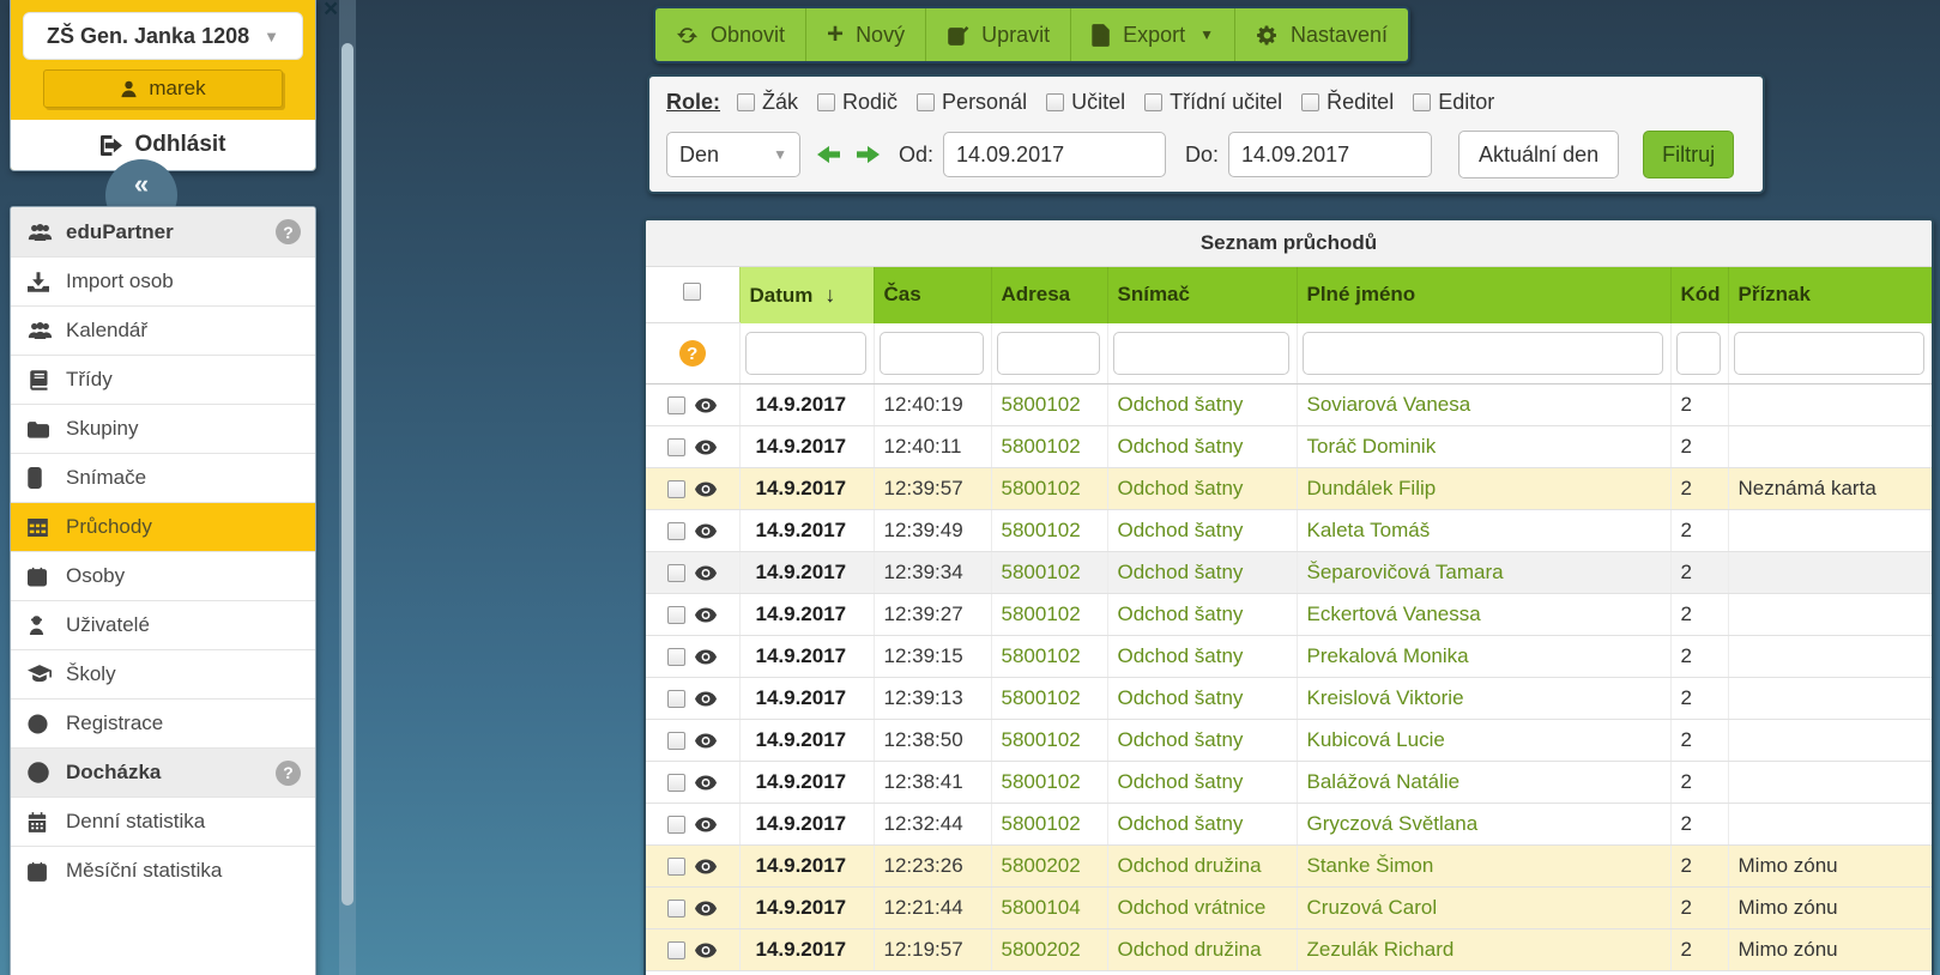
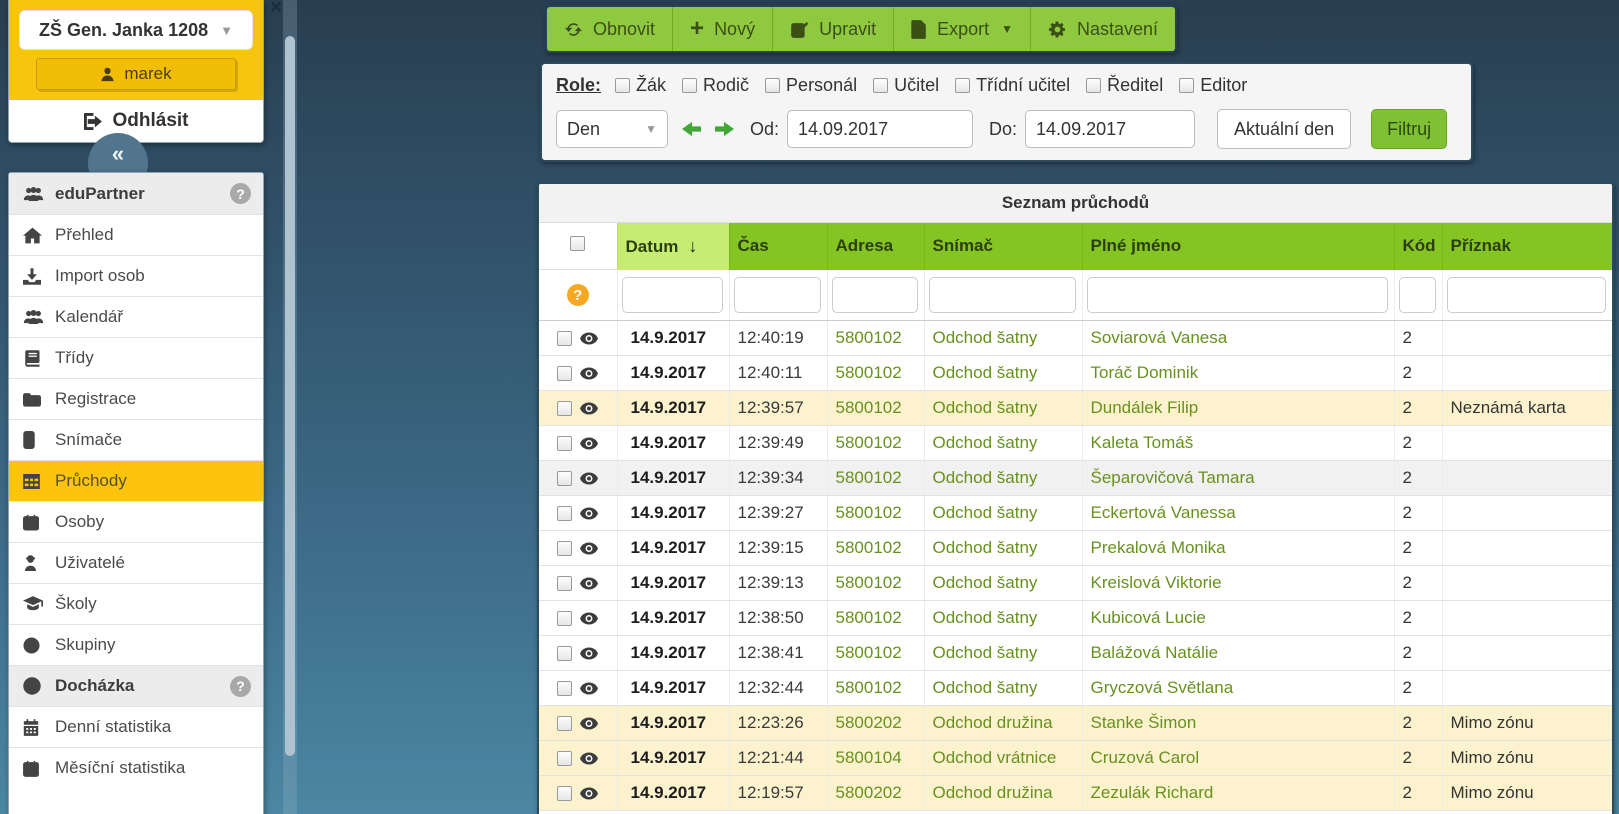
  ZŠ Gen. Janka 1208
  ▼
  marek
  Odhlásit
  «
  eduPartner
  ?
+ Přehled
  Import osob
  Kalendář
  Třídy
- Skupiny
+ Registrace
  Snímače
  Průchody
  Osoby
  Uživatelé
  Školy
- Registrace
+ Skupiny
  Docházka
  ?
  Denní statistika
  Měsíční statistika
  Obnovit
  +
  Nový
  Upravit
  Export
  ▼
  Nastavení
  Role:
  Žák
  Rodič
  Personál
  Učitel
  Třídní učitel
  Ředitel
  Editor
  Den
  ▼
  Od:
  14.09.2017
  Do:
  14.09.2017
  Aktuální den
  Filtruj
  Seznam průchodů
  	Datum ↓	Čas	Adresa	Snímač	Plné jméno	Kód	Příznak
  ?
  	14.9.2017	12:40:19	5800102	Odchod šatny	Soviarová Vanesa	2
  	14.9.2017	12:40:11	5800102	Odchod šatny	Toráč Dominik	2
  	14.9.2017	12:39:57	5800102	Odchod šatny	Dundálek Filip	2	Neznámá karta
  	14.9.2017	12:39:49	5800102	Odchod šatny	Kaleta Tomáš	2
  	14.9.2017	12:39:34	5800102	Odchod šatny	Šeparovičová Tamara	2
  	14.9.2017	12:39:27	5800102	Odchod šatny	Eckertová Vanessa	2
  	14.9.2017	12:39:15	5800102	Odchod šatny	Prekalová Monika	2
  	14.9.2017	12:39:13	5800102	Odchod šatny	Kreislová Viktorie	2
  	14.9.2017	12:38:50	5800102	Odchod šatny	Kubicová Lucie	2
  	14.9.2017	12:38:41	5800102	Odchod šatny	Balážová Natálie	2
  	14.9.2017	12:32:44	5800102	Odchod šatny	Gryczová Světlana	2
  	14.9.2017	12:23:26	5800202	Odchod družina	Stanke Šimon	2	Mimo zónu
  	14.9.2017	12:21:44	5800104	Odchod vrátnice	Cruzová Carol	2	Mimo zónu
  	14.9.2017	12:19:57	5800202	Odchod družina	Zezulák Richard	2	Mimo zónu
